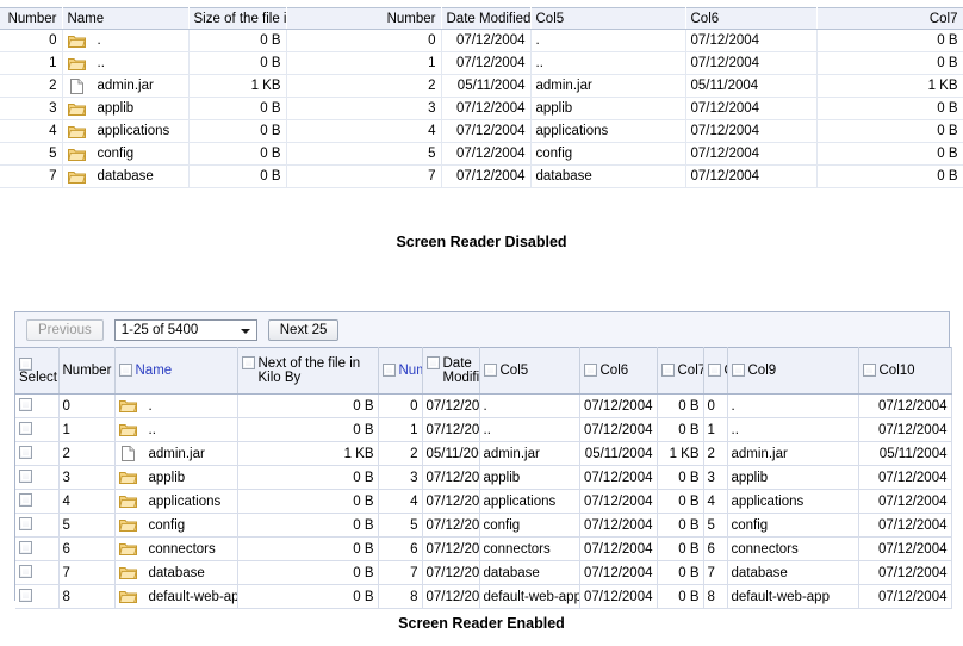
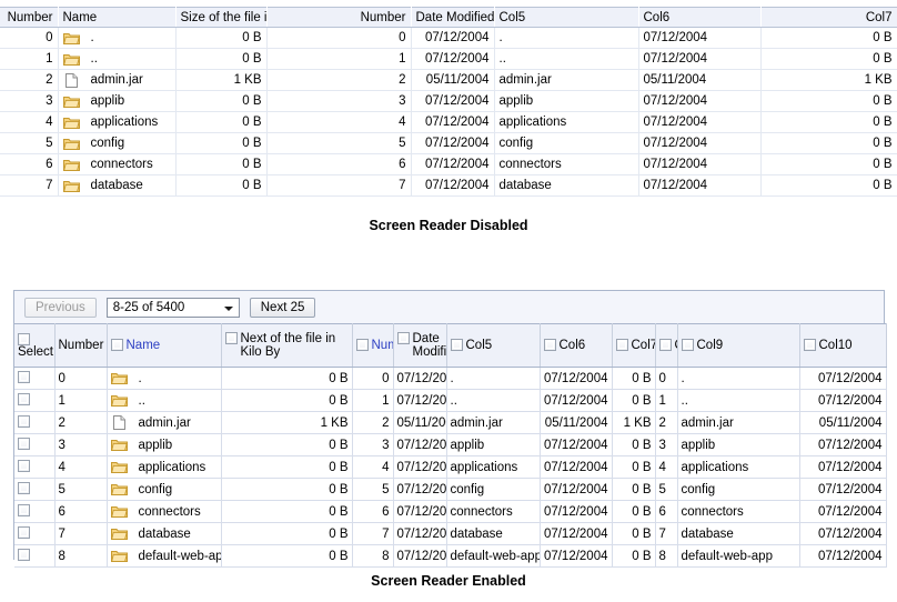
  Number	Name	Size of the file i	Number	Date Modified	Col5	Col6	Col7
  0	.	0 B	0	07/12/2004	.	07/12/2004	0 B
  1	..	0 B	1	07/12/2004	..	07/12/2004	0 B
  2	admin.jar	1 KB	2	05/11/2004	admin.jar	05/11/2004	1 KB
  3	applib	0 B	3	07/12/2004	applib	07/12/2004	0 B
  4	applications	0 B	4	07/12/2004	applications	07/12/2004	0 B
  5	config	0 B	5	07/12/2004	config	07/12/2004	0 B
+ 6	connectors	0 B	6	07/12/2004	connectors	07/12/2004	0 B
  7	database	0 B	7	07/12/2004	database	07/12/2004	0 B
  Screen Reader Disabled
  Previous
- 1-25 of 5400
+ 8-25 of 5400
  Next 25
  Select	Number	Name	Next of the file in Kilo By	Nu	Date Modifi	Col5	Col6	Col7		Col9	Col10
  	0	.	0 B	0	07/12/20	.	07/12/2004	0 B	0	.	07/12/2004
  	1	..	0 B	1	07/12/20	..	07/12/2004	0 B	1	..	07/12/2004
  	2	admin.jar	1 KB	2	05/11/20	admin.jar	05/11/2004	1 KB	2	admin.jar	05/11/2004
  	3	applib	0 B	3	07/12/20	applib	07/12/2004	0 B	3	applib	07/12/2004
  	4	applications	0 B	4	07/12/20	applications	07/12/2004	0 B	4	applications	07/12/2004
  	5	config	0 B	5	07/12/20	config	07/12/2004	0 B	5	config	07/12/2004
  	6	connectors	0 B	6	07/12/20	connectors	07/12/2004	0 B	6	connectors	07/12/2004
  	7	database	0 B	7	07/12/20	database	07/12/2004	0 B	7	database	07/12/2004
  	8	default-web-ap	0 B	8	07/12/20	default-web-app	07/12/2004	0 B	8	default-web-app	07/12/2004
  Screen Reader Enabled
